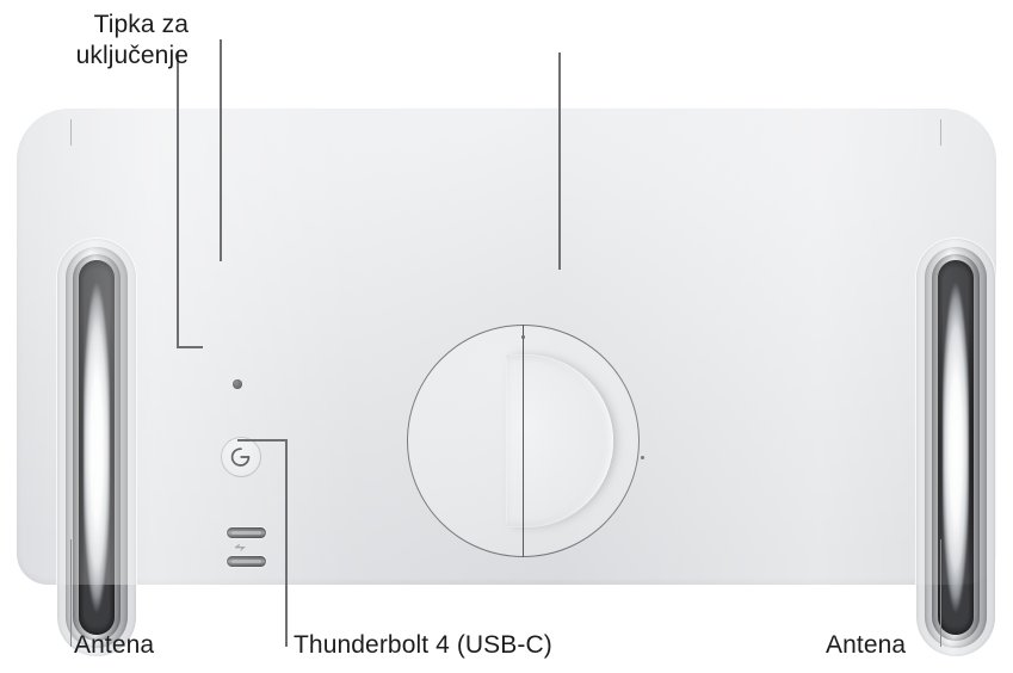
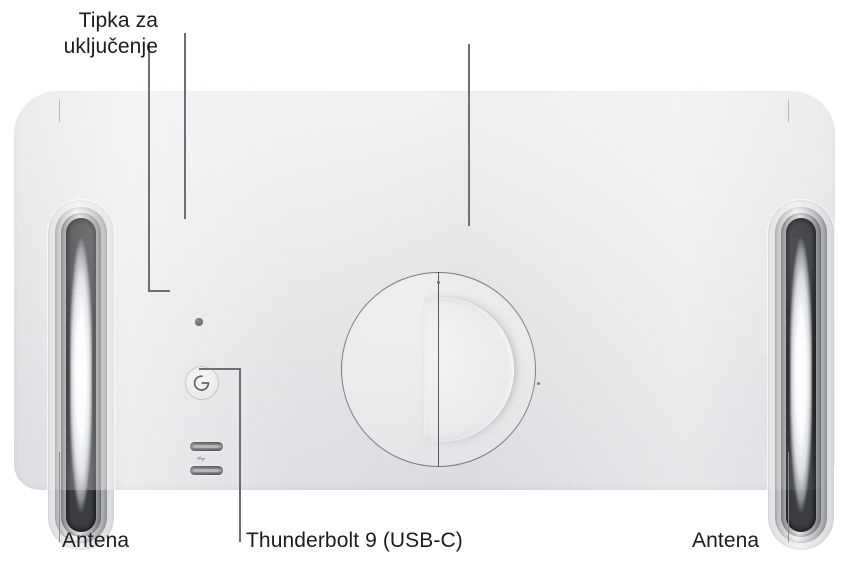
  Tipka za
  uključenje
  Antena
- Thunderbolt 4 (USB-C)
+ Thunderbolt 9 (USB-C)
  Antena
